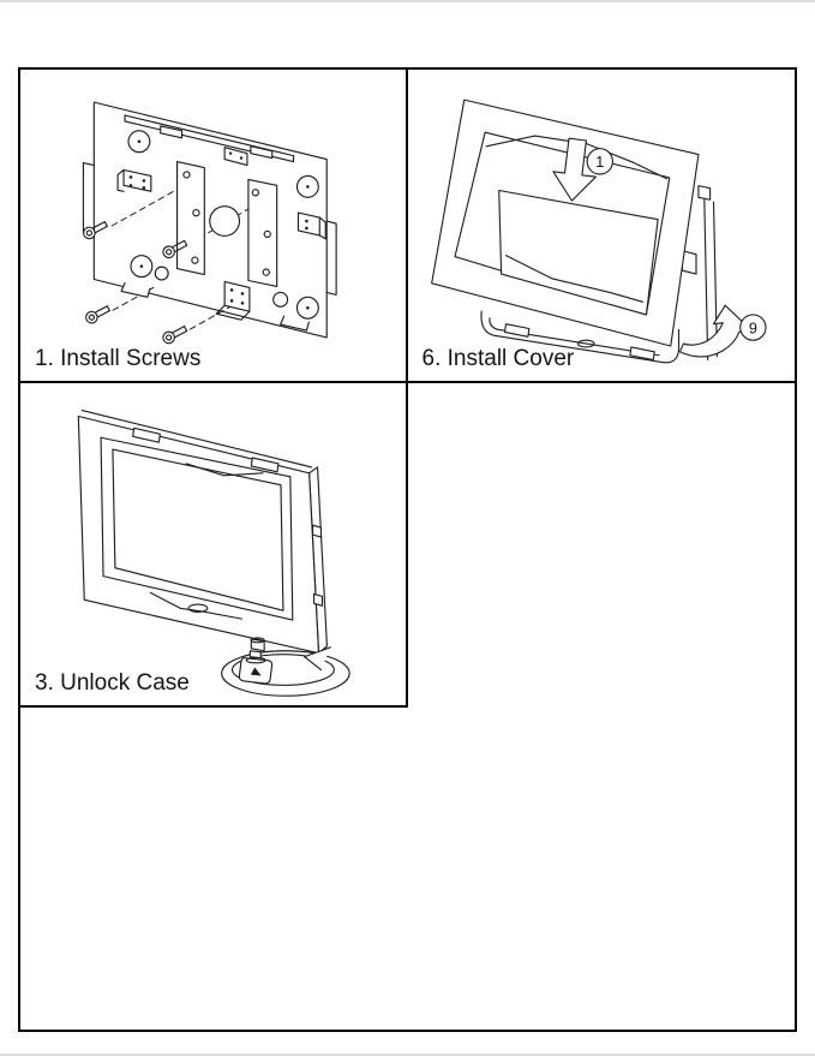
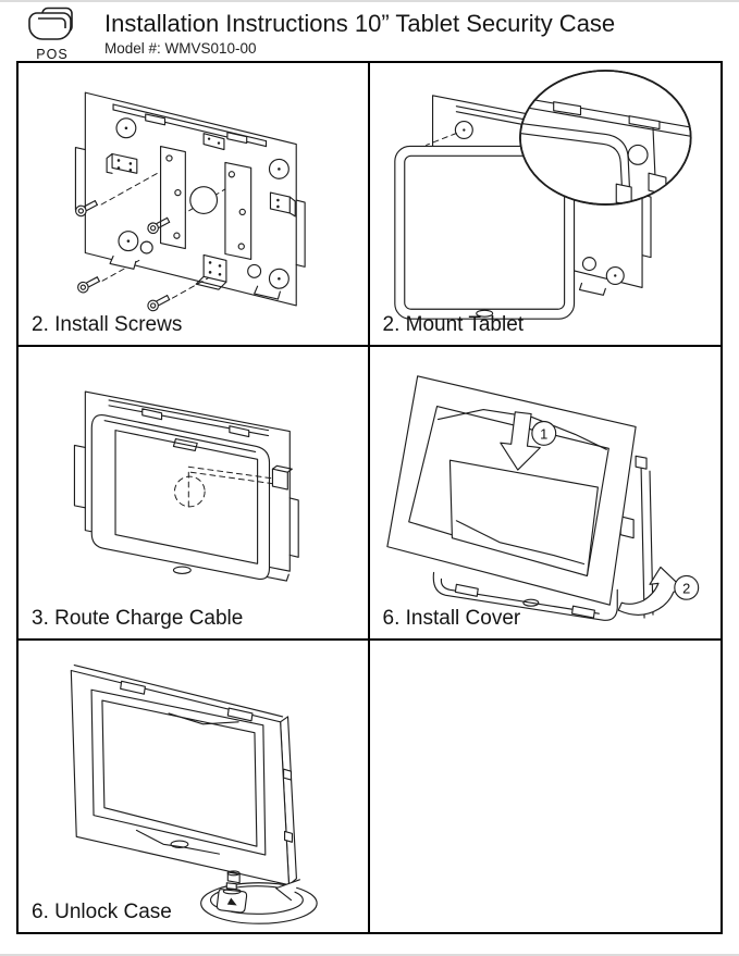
+ POS
+ Installation Instructions 10” Tablet Security Case
+ Model #: WMVS010-00
- 1. Install Screws
+ 2. Install Screws
+ 2. Mount Tablet
+ 3. Route Charge Cable
  1
- 9
+ 2
  6. Install Cover
- 3. Unlock Case
+ 6. Unlock Case
